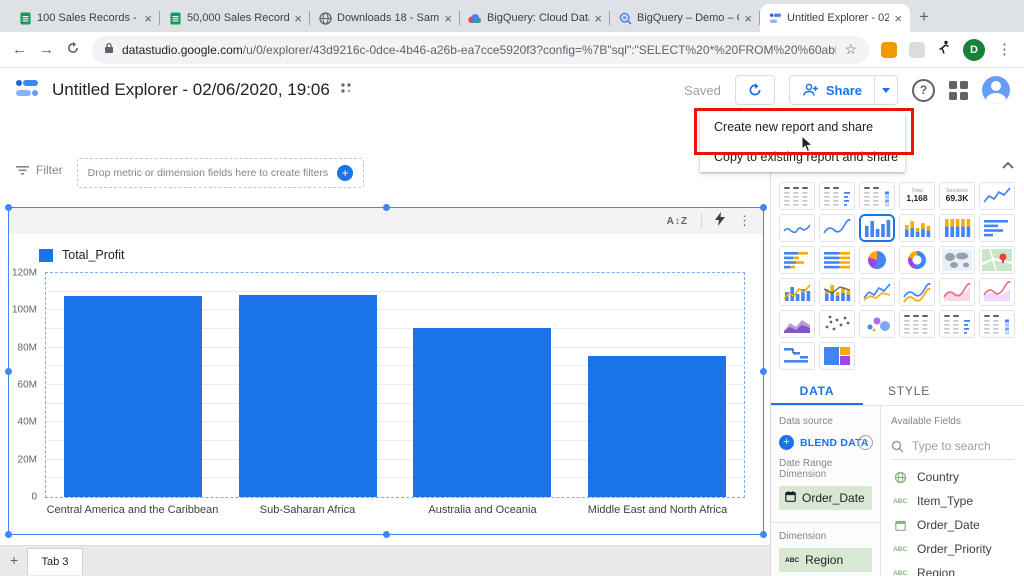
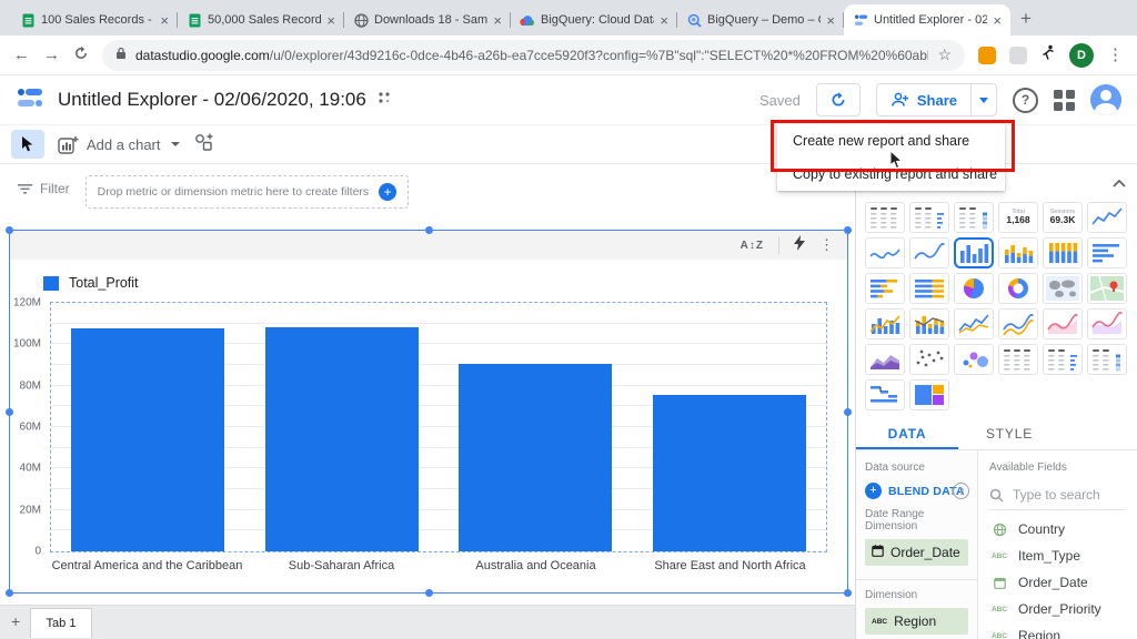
  100 Sales Records -
  ×
  50,000 Sales Record
  ×
  Downloads 18 - Sam
  ×
  BigQuery: Cloud Dat
  ×
  BigQuery – Demo –
  ×
  Untitled Explorer - 02
  ×
  +
  ←
  →
  datastudio.google.com/u/0/explorer/43d9216c-0dce-4b46-a26b-ea7cce5920f3?config=%7B"sql":"SELECT%20*%20FROM%20%60abl
  ☆
  D
  ⋮
  Untitled Explorer - 02/06/2020, 19:06
  Saved
  Share
  ?
+ Add a chart
  Filter
- Drop metric or dimension fields here to create filters
+ Drop metric or dimension metric here to create filters
  +
  A↕Z
  ⋮
  Total_Profit
  0
  20M
  40M
  60M
  80M
  100M
  120M
  Central America and the Caribbean
  Sub-Saharan Africa
  Australia and Oceania
- Middle East and North Africa
+ Share East and North Africa
  1,168
  69.3K
  DATA
  STYLE
  Data source
  +
  BLEND DATA
  ?
  Date Range Dimension
  Order_Date
  Dimension
  Region
  Available Fields
  Type to search
  Country
  Item_Type
  Order_Date
  Order_Priority
  Region
  +
- Tab 3
+ Tab 1
  Create new report and share
  Copy to existing report and share
